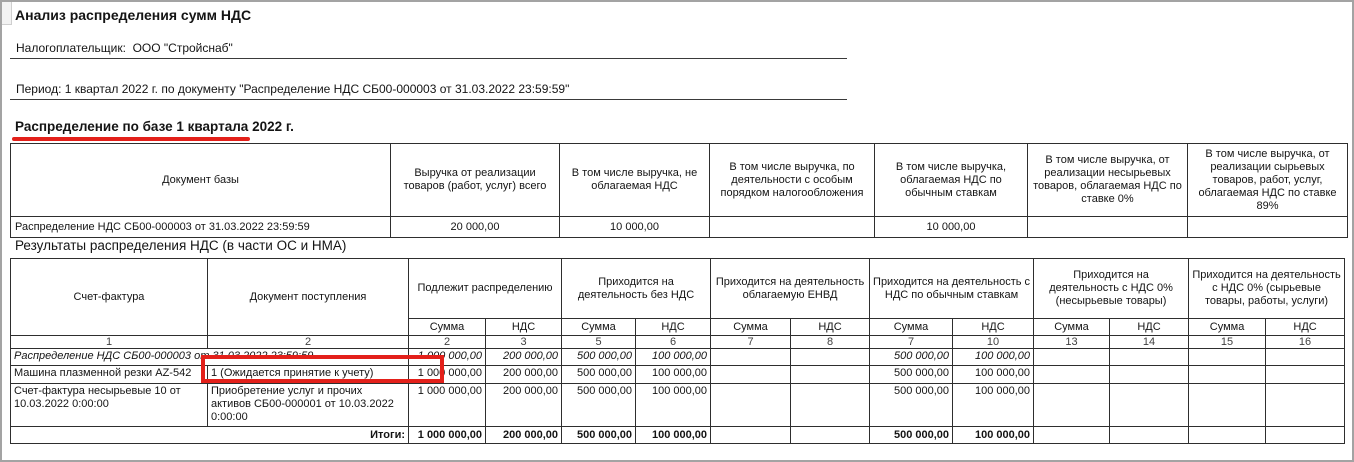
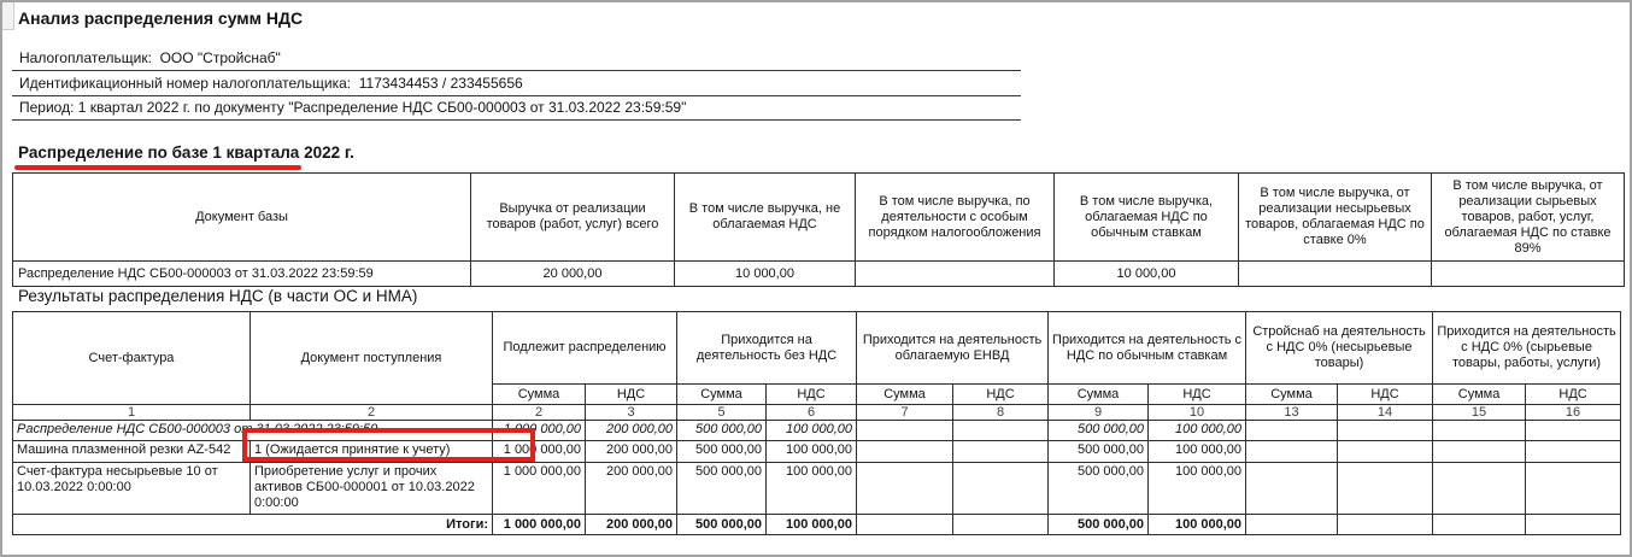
  Анализ распределения сумм НДС
  Налогоплательщик: ООО "Стройснаб"
+ Идентификационный номер налогоплательщика: 1173434453 / 233455656
  Период: 1 квартал 2022 г. по документу "Распределение НДС СБ00-000003 от 31.03.2022 23:59:59"
  Распределение по базе 1 квартала 2022 г.
  Документ базы	Выручка от реализации товаров (работ, услуг) всего	В том числе выручка, не облагаемая НДС	В том числе выручка, по деятельности с особым порядком налогообложения	В том числе выручка, облагаемая НДС по обычным ставкам	В том числе выручка, от реализации несырьевых товаров, облагаемая НДС по ставке 0%	В том числе выручка, от реализации сырьевых товаров, работ, услуг, облагаемая НДС по ставке 89%
  Распределение НДС СБ00-000003 от 31.03.2022 23:59:59	20 000,00	10 000,00		10 000,00
  Результаты распределения НДС (в части ОС и НМА)
- Счет-фактура	Документ поступления	Подлежит распределению	Приходится на деятельность без НДС	Приходится на деятельность облагаемую ЕНВД	Приходится на деятельность с НДС по обычным ставкам	Приходится на деятельность с НДС 0% (несырьевые товары)	Приходится на деятельность с НДС 0% (сырьевые товары, работы, услуги)
+ Счет-фактура	Документ поступления	Подлежит распределению	Приходится на деятельность без НДС	Приходится на деятельность облагаемую ЕНВД	Приходится на деятельность с НДС по обычным ставкам	Стройснаб на деятельность с НДС 0% (несырьевые товары)	Приходится на деятельность с НДС 0% (сырьевые товары, работы, услуги)
  Сумма	НДС	Сумма	НДС	Сумма	НДС	Сумма	НДС	Сумма	НДС	Сумма	НДС
- 1	2	2	3	5	6	7	8	7	10	13	14	15	16
+ 1	2	2	3	5	6	7	8	9	10	13	14	15	16
  Распределение НДС СБ00-000003 от 31.03.2022 23:59:59	1 000 000,00	200 000,00	500 000,00	100 000,00			500 000,00	100 000,00
  Машина плазменной резки AZ-542	1 (Ожидается принятие к учету)	1 000 000,00	200 000,00	500 000,00	100 000,00			500 000,00	100 000,00
  Счет-фактура несырьевые 10 от 10.03.2022 0:00:00	Приобретение услуг и прочих активов СБ00-000001 от 10.03.2022 0:00:00	1 000 000,00	200 000,00	500 000,00	100 000,00			500 000,00	100 000,00
  Итоги:	1 000 000,00	200 000,00	500 000,00	100 000,00			500 000,00	100 000,00
